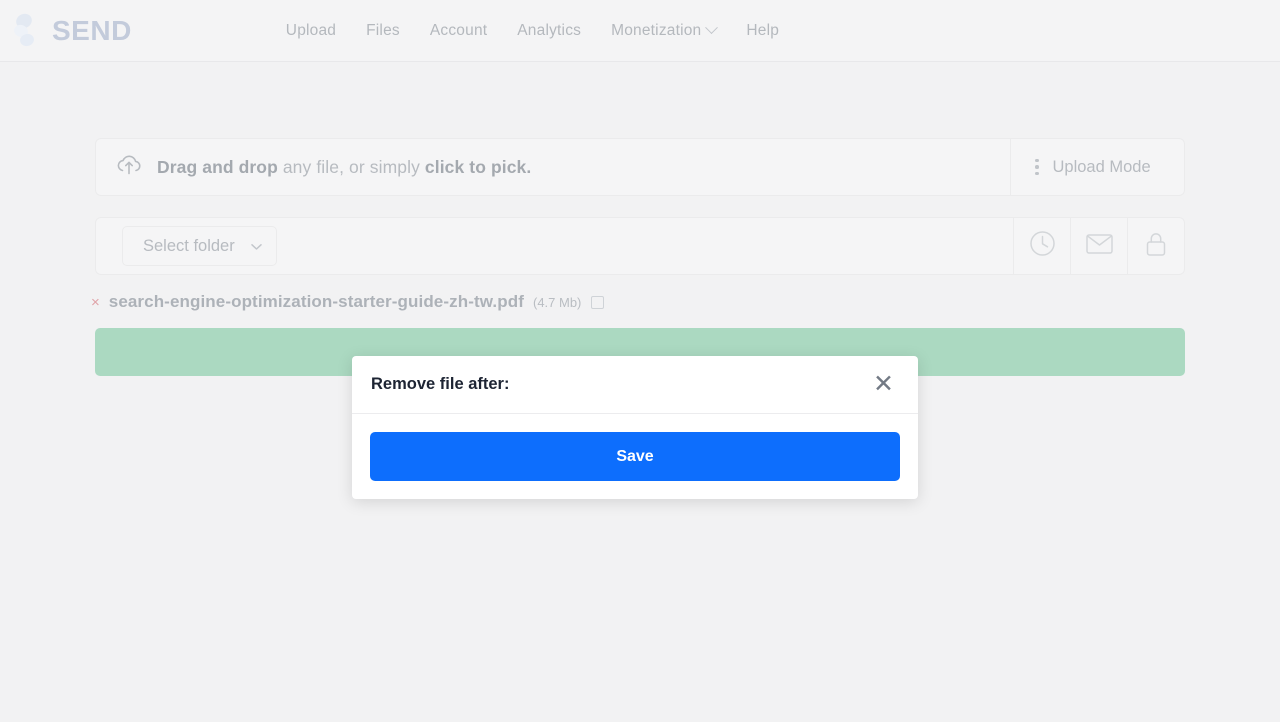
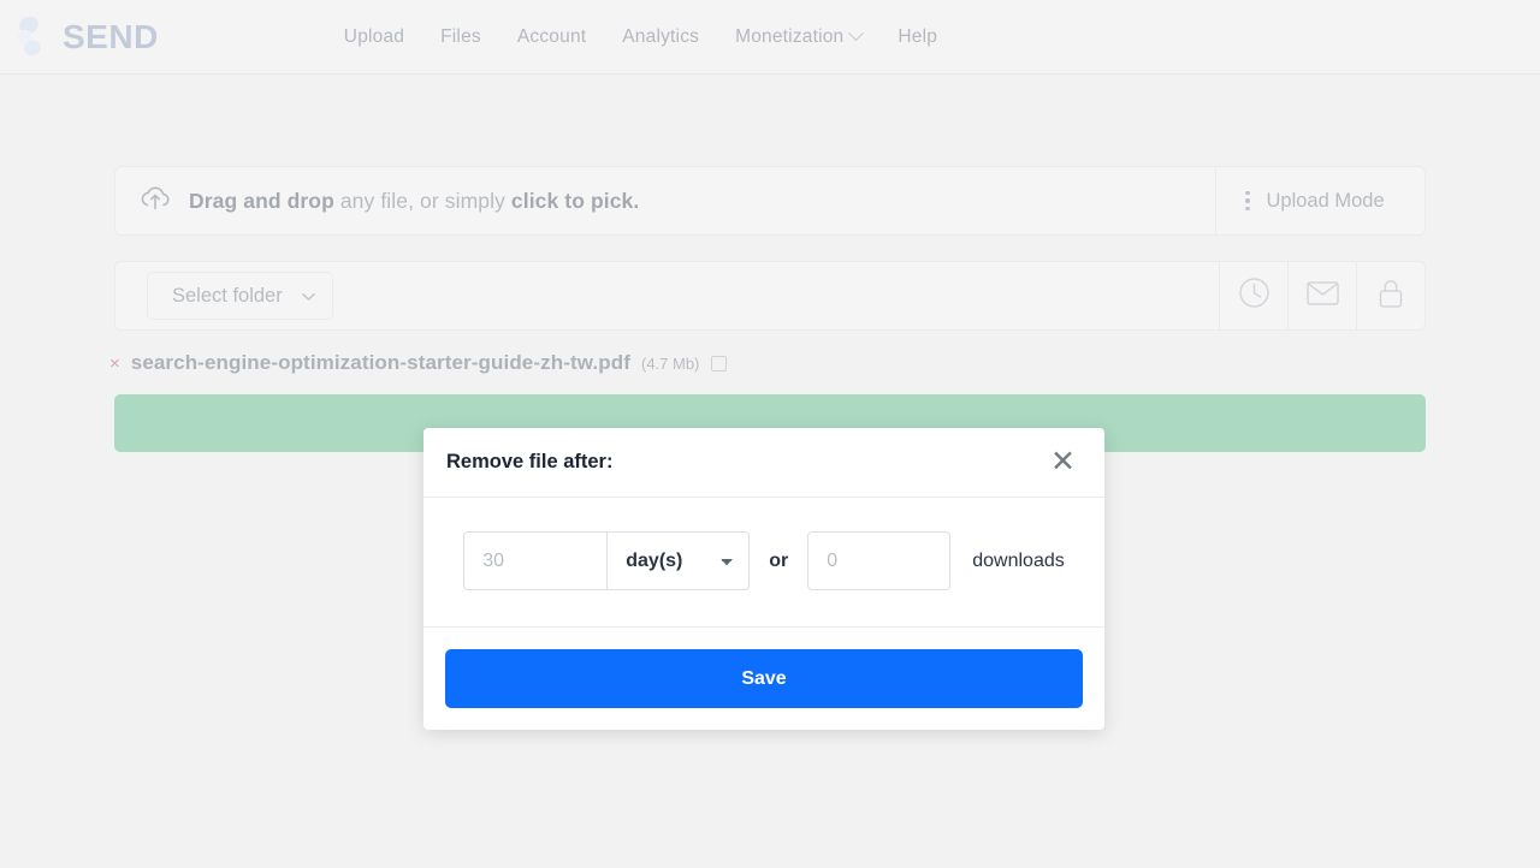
  SEND
  Upload
  Files
  Account
  Analytics
  Monetization
  Help
  Drag and drop any file, or simply click to pick.
  Upload Mode
  Select folder
  ×
  search-engine-optimization-starter-guide-zh-tw.pdf
  (4.7 Mb)
  Remove file after:
  ✕
+ 30
+ day(s)
+ or
+ 0
+ downloads
  Save
